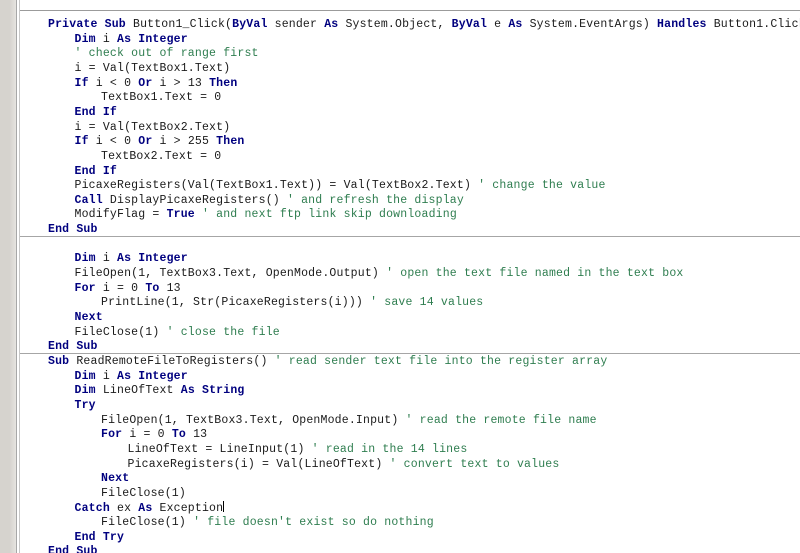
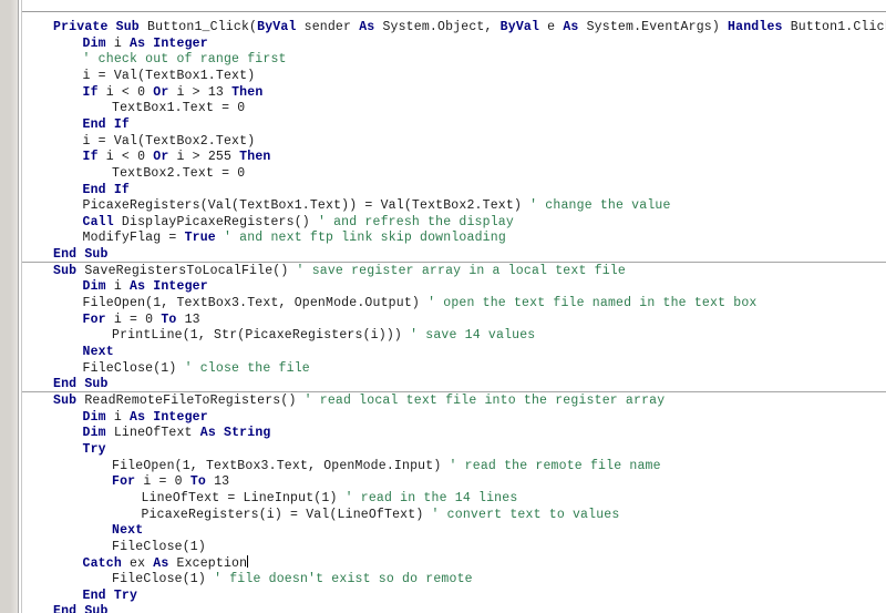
  Private Sub Button1_Click(ByVal sender As System.Object, ByVal e As System.EventArgs) Handles Button1.Clic
  Dim i As Integer
  ' check out of range first
  i = Val(TextBox1.Text)
  If i < 0 Or i > 13 Then
  TextBox1.Text = 0
  End If
  i = Val(TextBox2.Text)
  If i < 0 Or i > 255 Then
  TextBox2.Text = 0
  End If
  PicaxeRegisters(Val(TextBox1.Text)) = Val(TextBox2.Text) ' change the value
  Call DisplayPicaxeRegisters() ' and refresh the display
  ModifyFlag = True ' and next ftp link skip downloading
  End Sub
+ Sub SaveRegistersToLocalFile() ' save register array in a local text file
  Dim i As Integer
  FileOpen(1, TextBox3.Text, OpenMode.Output) ' open the text file named in the text box
  For i = 0 To 13
  PrintLine(1, Str(PicaxeRegisters(i))) ' save 14 values
  Next
  FileClose(1) ' close the file
  End Sub
- Sub ReadRemoteFileToRegisters() ' read sender text file into the register array
+ Sub ReadRemoteFileToRegisters() ' read local text file into the register array
  Dim i As Integer
  Dim LineOfText As String
  Try
  FileOpen(1, TextBox3.Text, OpenMode.Input) ' read the remote file name
  For i = 0 To 13
  LineOfText = LineInput(1) ' read in the 14 lines
  PicaxeRegisters(i) = Val(LineOfText) ' convert text to values
  Next
  FileClose(1)
  Catch ex As Exception
- FileClose(1) ' file doesn't exist so do nothing
+ FileClose(1) ' file doesn't exist so do remote
  End Try
  End Sub
